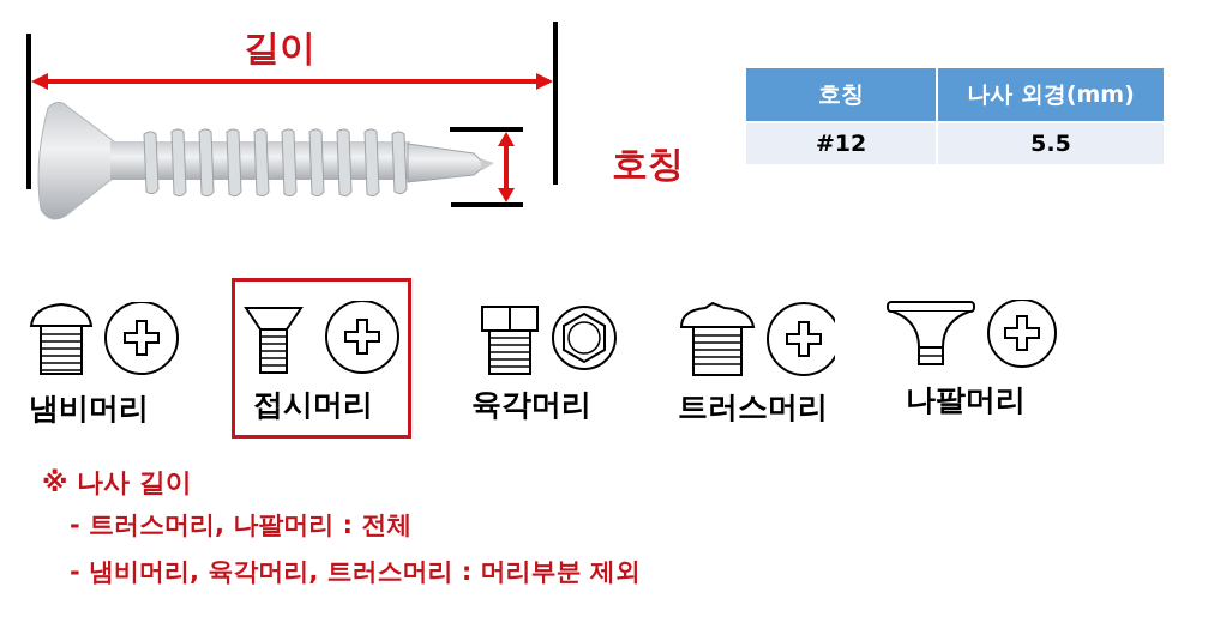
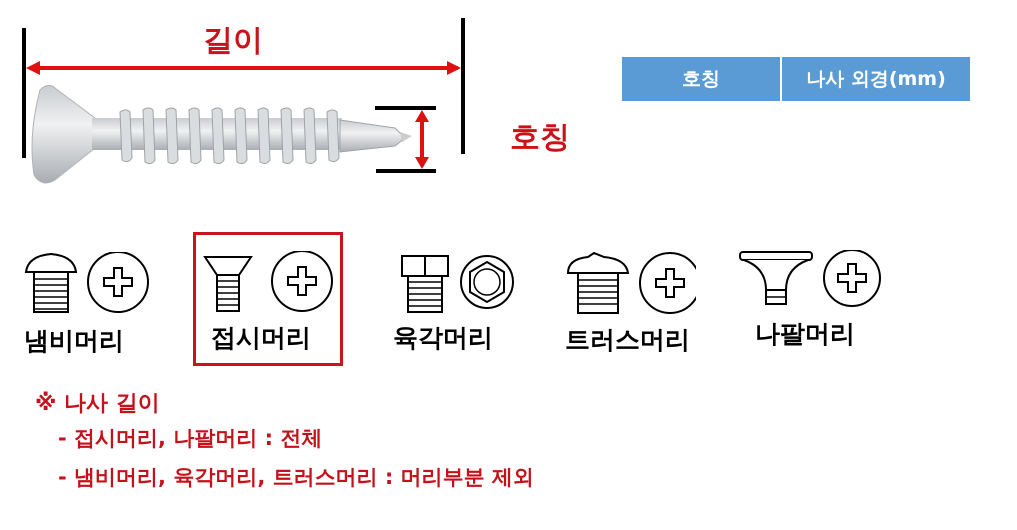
  길이
  호칭
  호칭	나사 외경(mm)
- #12	5.5
  냄비머리
  접시머리
  육각머리
  트러스머리
  나팔머리
  ※ 나사 길이
- - 트러스머리, 나팔머리 : 전체
+ - 접시머리, 나팔머리 : 전체
  - 냄비머리, 육각머리, 트러스머리 : 머리부분 제외
